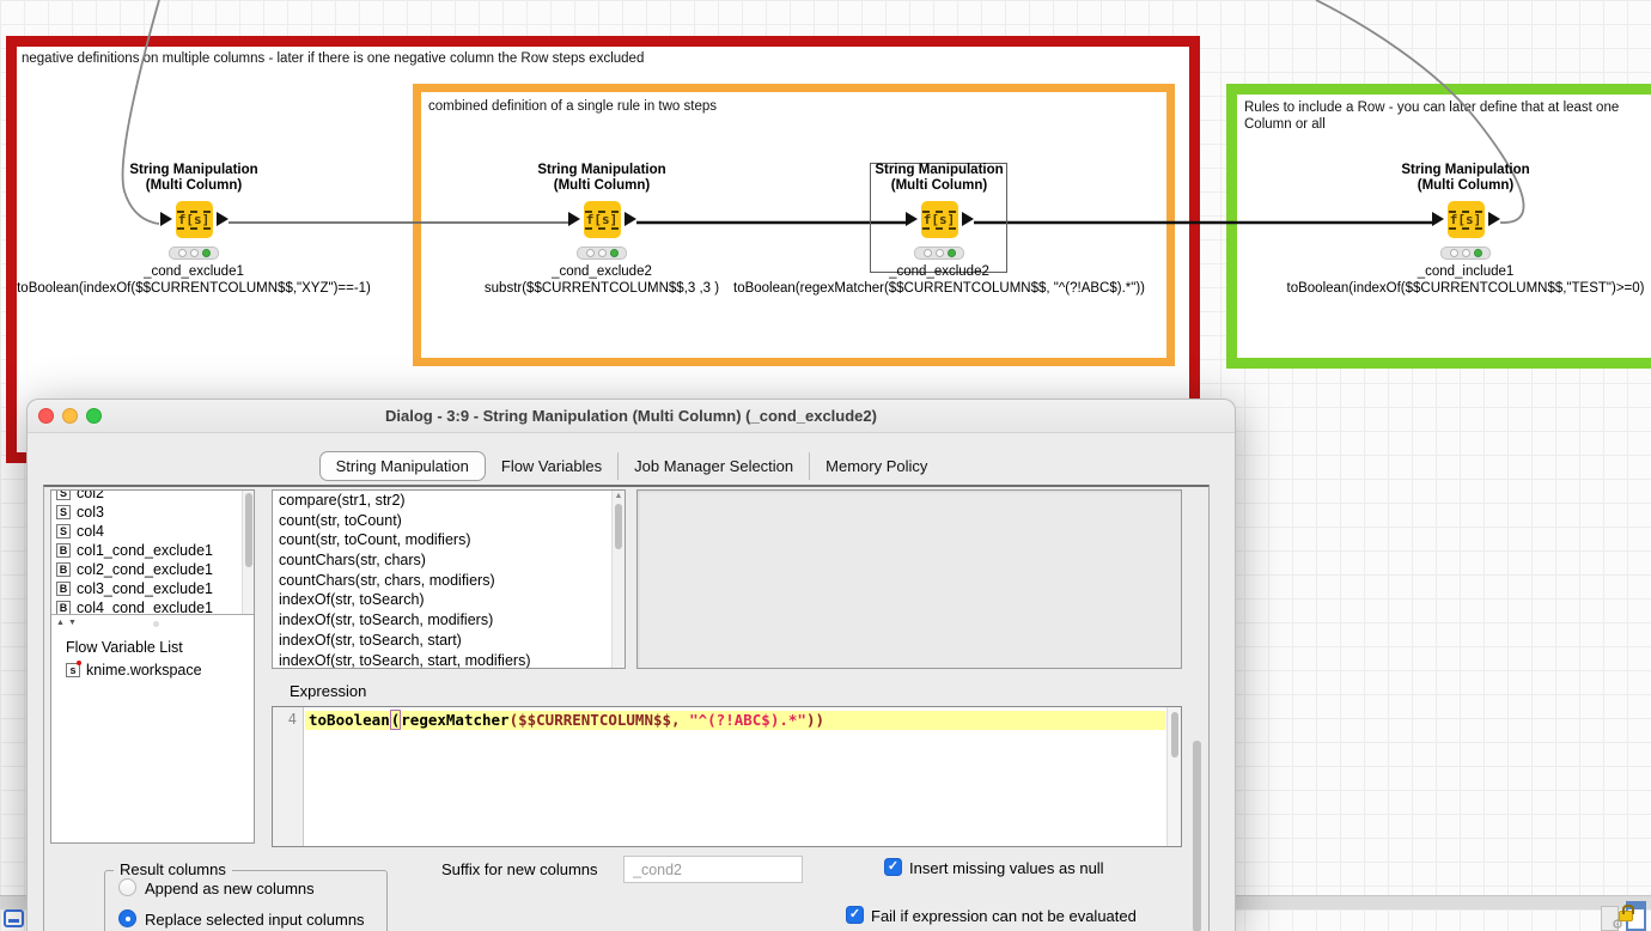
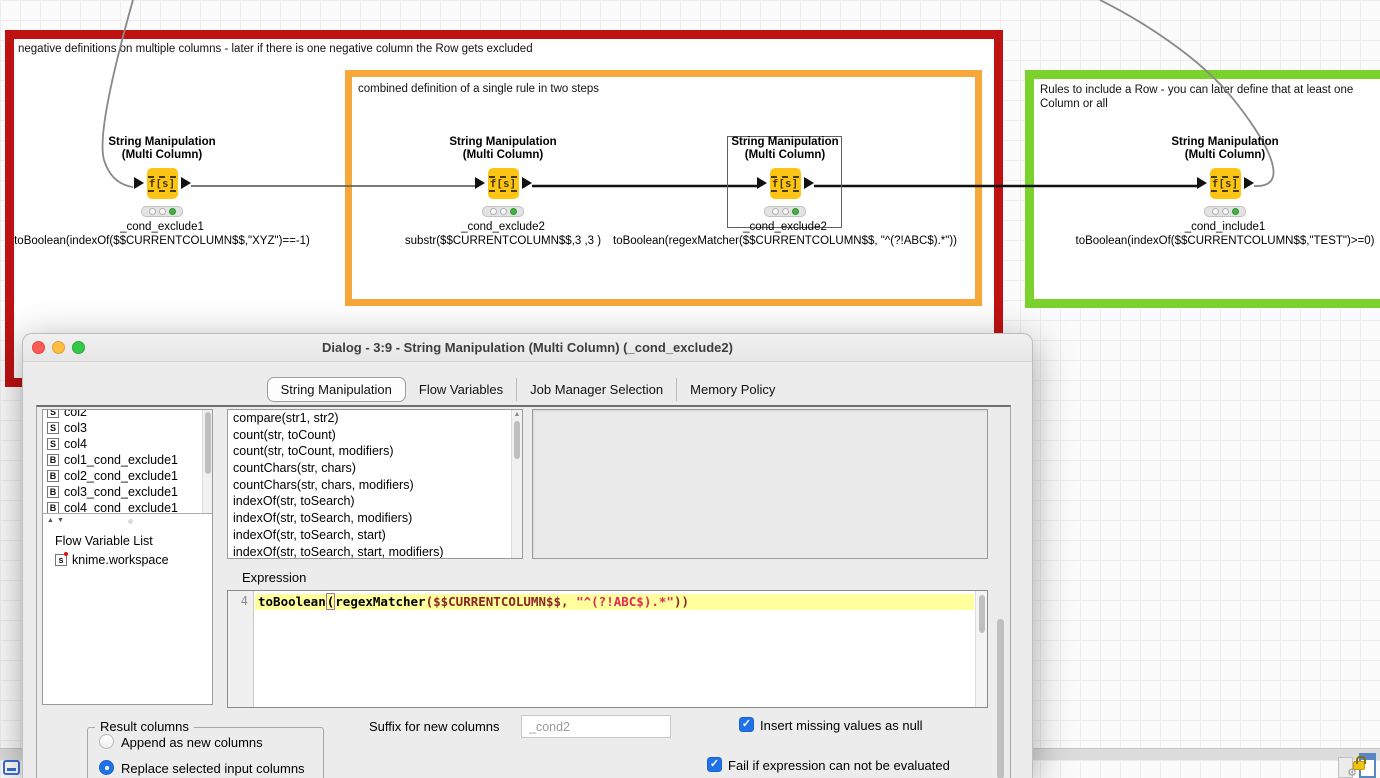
- negative definitions on multiple columns - later if there is one negative column the Row steps excluded
+ negative definitions on multiple columns - later if there is one negative column the Row gets excluded
  combined definition of a single rule in two steps
  Rules to include a Row - you can latr define that at least one Column or all
  String Manipulation
  (Multi Column)
  f[s]
  _cond_exclude1
  toBoolean(indexOf($$CURRENTCOLUMN$$,"XYZ")==-1)
  String Manipulation
  (Multi Column)
  f[s]
  _cond_exclude2
  substr($$CURRENTCOLUMN$$,3 ,3 )
  String Manipulation
  (Multi Column)
  f[s]
  _cond_exclude2
  toBoolean(regexMatcher($$CURRENTCOLUMN$$, "^(?!ABC$).*"))
  String Manipulation
  (Multi Column)
  f[s]
  _cond_include1
  toBoolean(indexOf($$CURRENTCOLUMN$$,"TEST")>=0)
  ⚙
  Dialog - 3:9 - String Manipulation (Multi Column) (_cond_exclude2)
  String Manipulation
  Flow Variables
  Job Manager Selection
  Memory Policy
  S
  col2
  S
  col3
  S
  col4
  B
  col1_cond_exclude1
  B
  col2_cond_exclude1
  B
  col3_cond_exclude1
  B
  col4_cond_exclude1
  Flow Variable List
  s
  knime.workspace
  compare(str1, str2)
  count(str, toCount)
  count(str, toCount, modifiers)
  countChars(str, chars)
  countChars(str, chars, modifiers)
  indexOf(str, toSearch)
  indexOf(str, toSearch, modifiers)
  indexOf(str, toSearch, start)
  indexOf(str, toSearch, start, modifiers)
  Expression
  4
  toBoolean(regexMatcher($$CURRENTCOLUMN$$, "^(?!ABC$).*"))
  Result columns
  Append as new columns
  Replace selected input columns
  Suffix for new columns
  _cond2
  ✓
  Insert missing values as null
  ✓
  Fail if expression can not be evaluated
